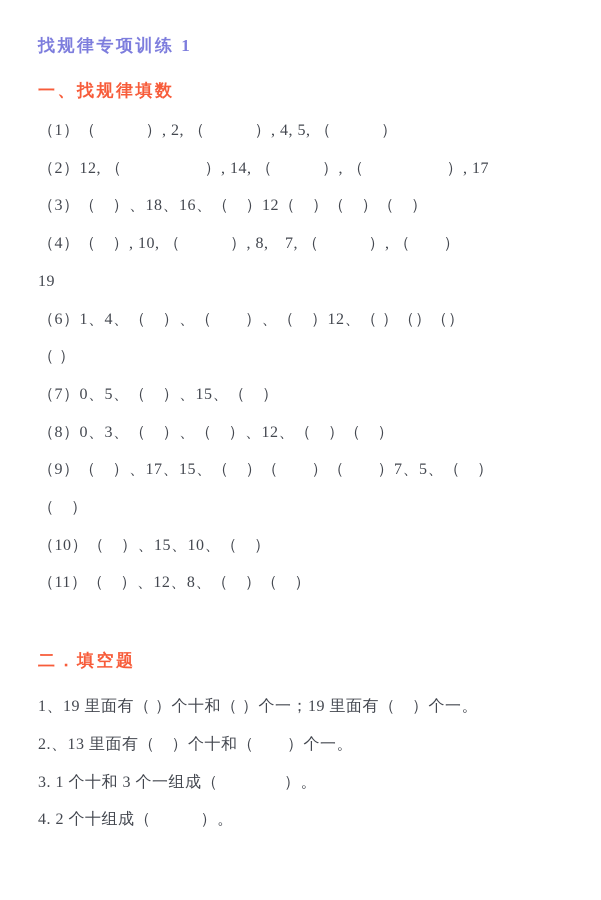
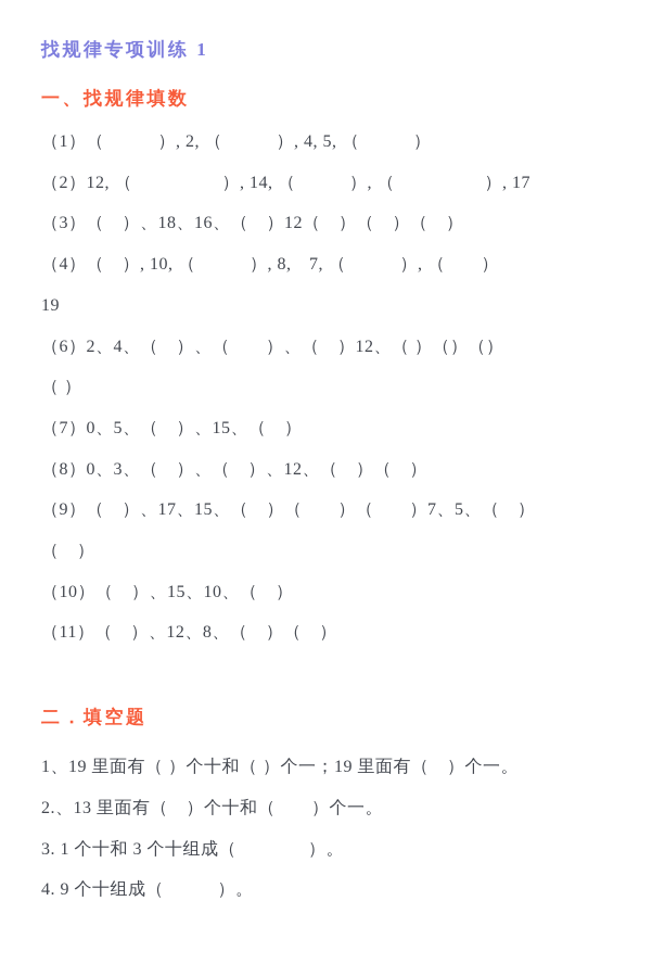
  找规律专项训练 1
  一、找规律填数
  （1）（ ）, 2, （ ）, 4, 5, （ ）
  （2）12, （ ）, 14, （ ）, （ ）, 17
  （3）（ ）、18、16、（ ）12（ ）（ ）（ ）
  （4）（ ）, 10, （ ）, 8, 7, （ ）, （ ）
  19
- （6）1、4、（ ）、（ ）、（ ）12、（ ）（）（）
+ （6）2、4、（ ）、（ ）、（ ）12、（ ）（）（）
  （ ）
  （7）0、5、（ ）、15、（ ）
  （8）0、3、（ ）、（ ）、12、（ ）（ ）
  （9）（ ）、17、15、（ ）（ ）（ ）7、5、（ ）
  （ ）
  （10）（ ）、15、10、（ ）
  （11）（ ）、12、8、（ ）（ ）
  二．填空题
  1、19 里面有（ ）个十和（ ）个一；19 里面有（ ）个一。
  2.、13 里面有（ ）个十和（ ）个一。
- 3. 1 个十和 3 个一组成（ ）。
+ 3. 1 个十和 3 个十组成（ ）。
- 4. 2 个十组成（ ）。
+ 4. 9 个十组成（ ）。
